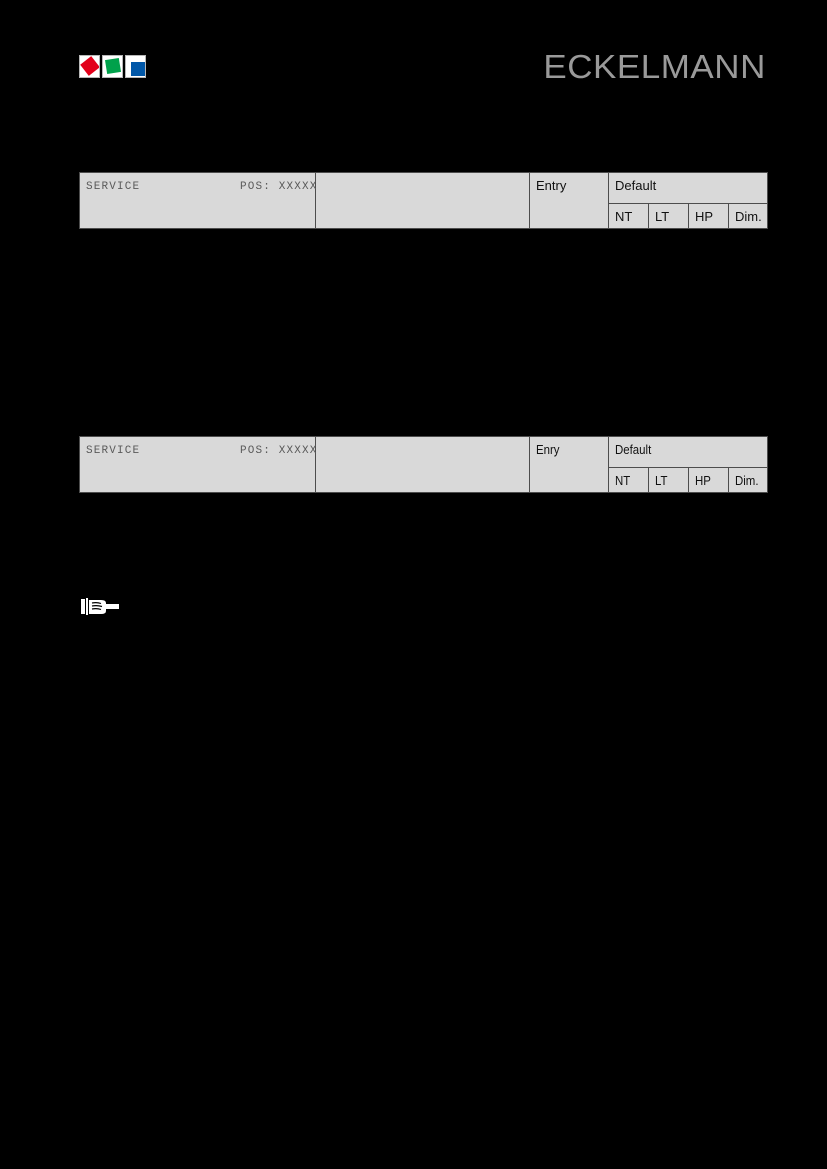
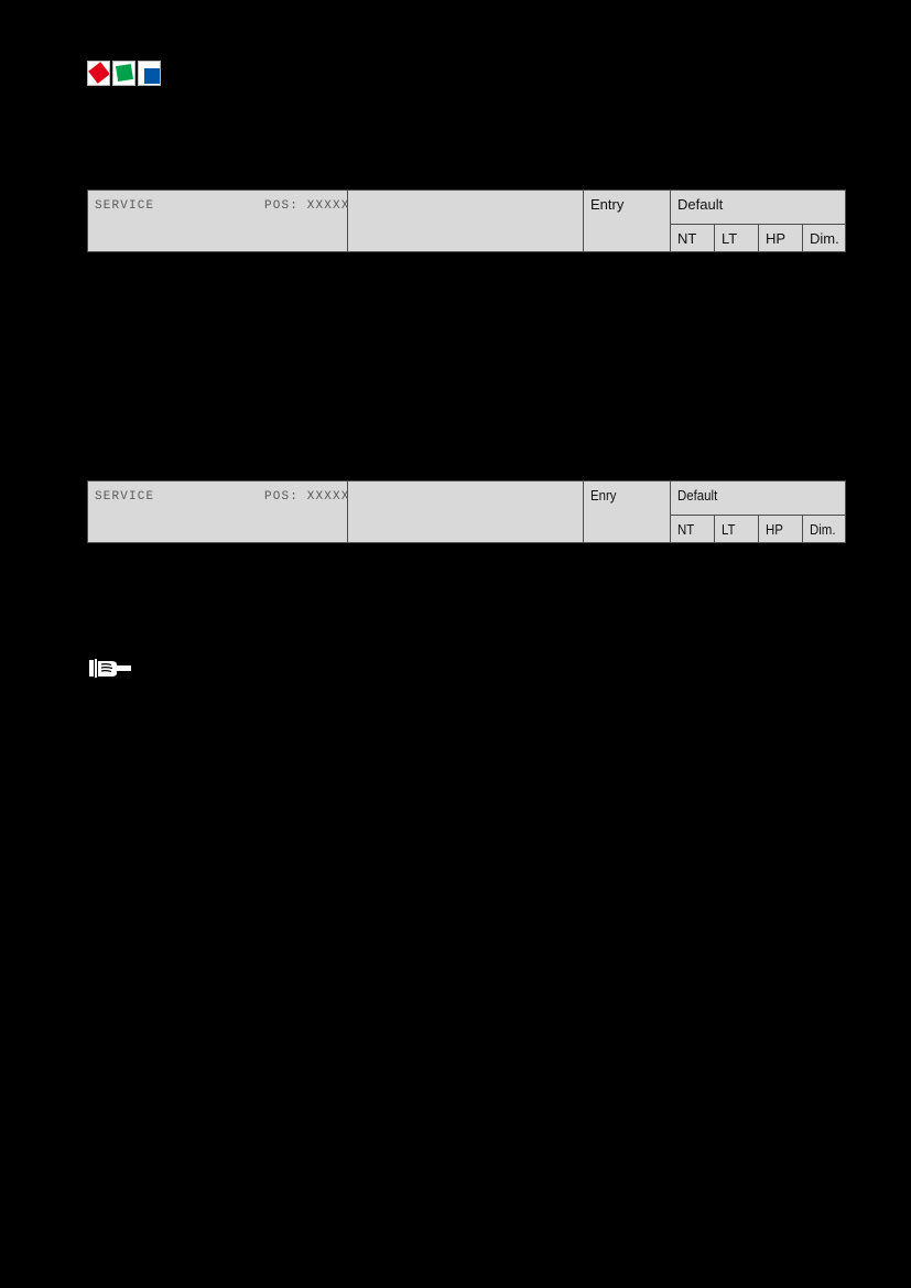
- ECKELMANN
  SERVICE POS: XXXXX		Entry	Default
  NT	LT	HP	Dim.
  SERVICE POS: XXXXX		Enry	Default
  NT	LT	HP	Dim.
